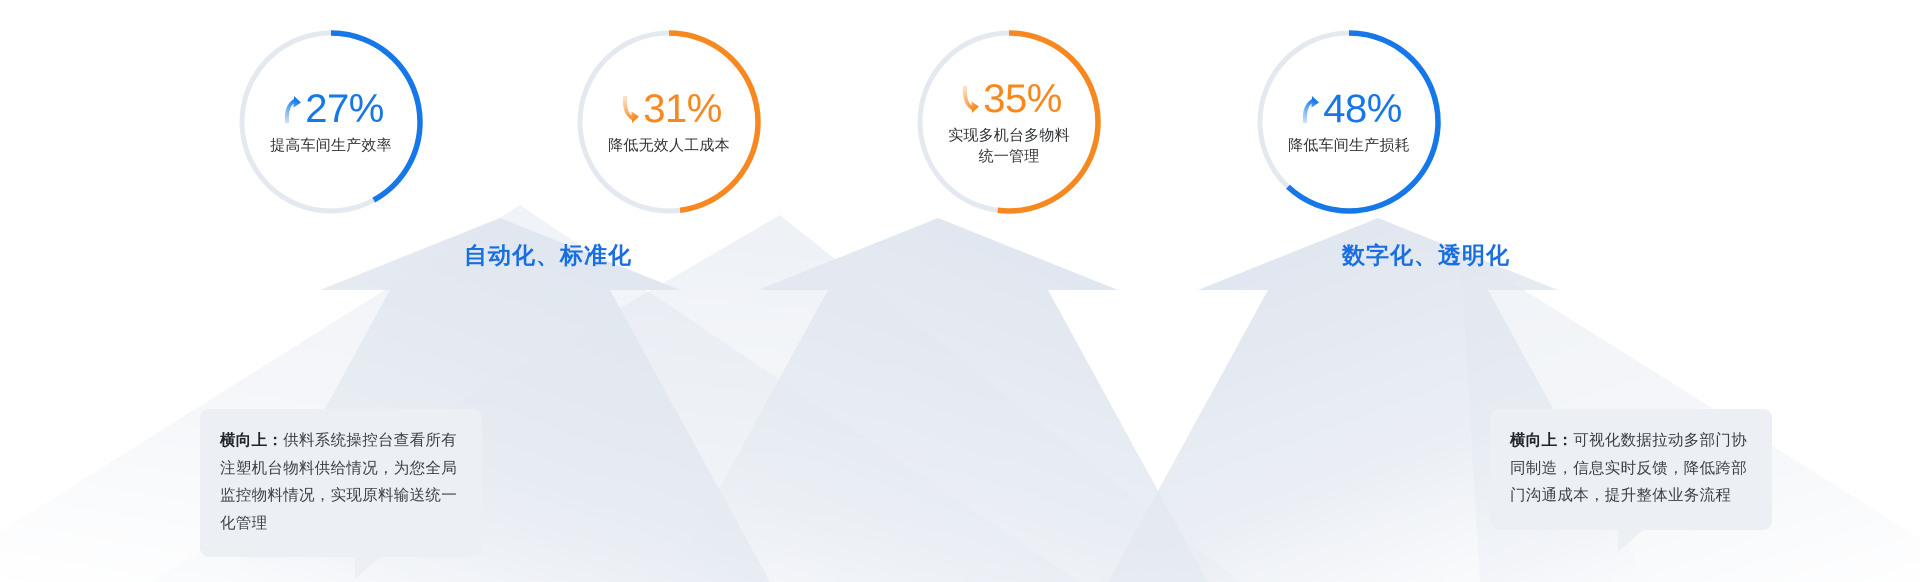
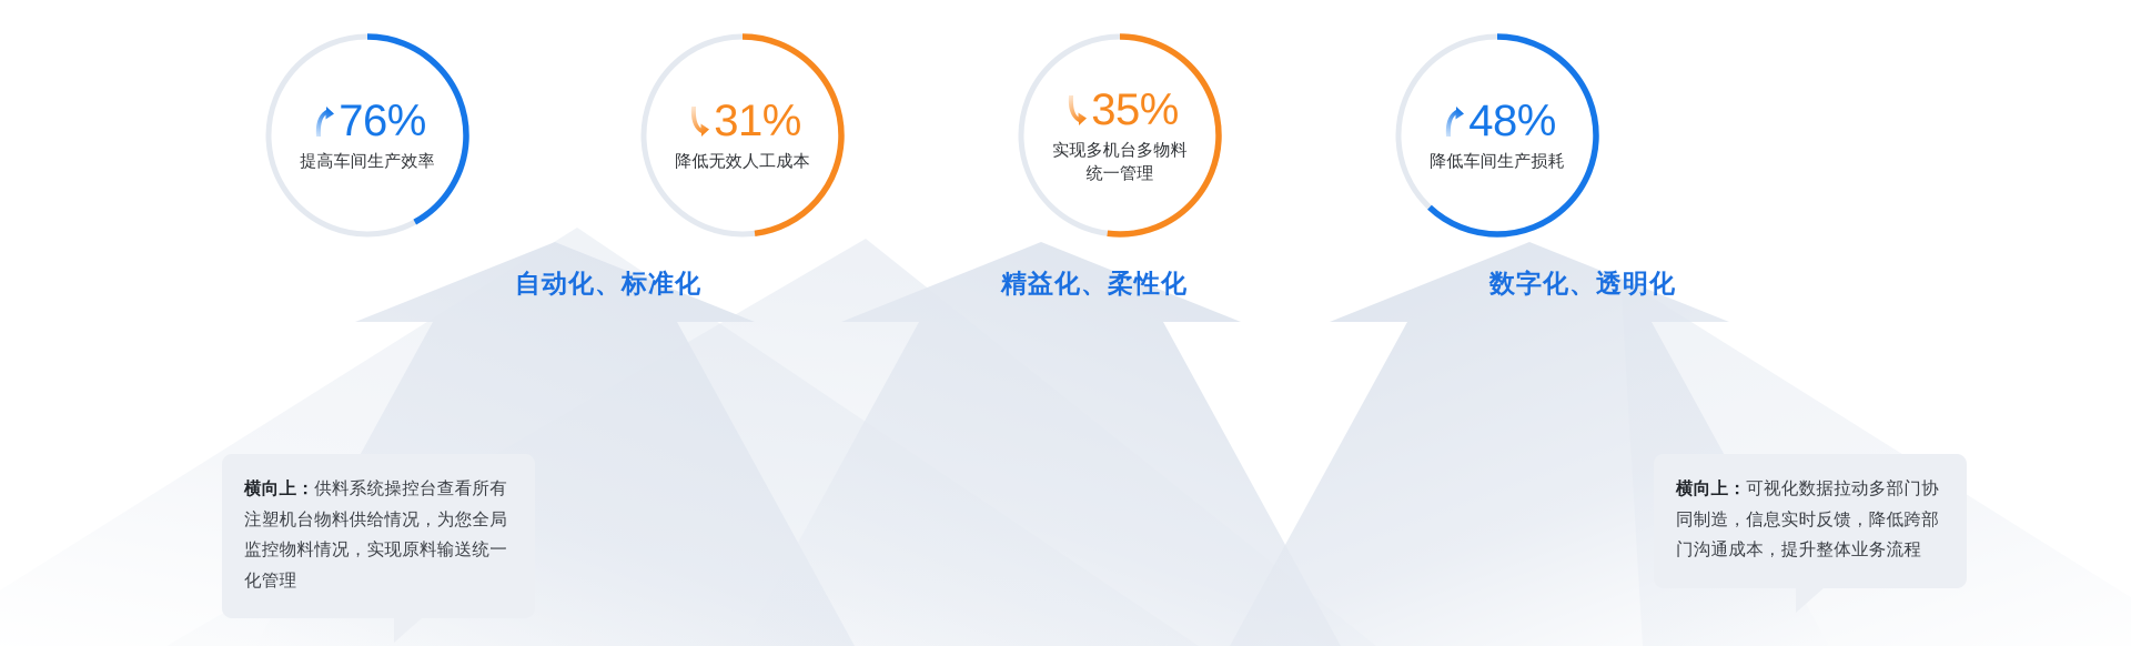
- 27%
+ 76%
  提高车间生产效率
  31%
  降低无效人工成本
  35%
  实现多机台多物料
  统一管理
  48%
  降低车间生产损耗
  自动化、标准化
+ 精益化、柔性化
  数字化、透明化
  横向上：供料系统操控台查看所有注塑机台物料供给情况，为您全局监控物料情况，实现原料输送统一化管理
  横向上：可视化数据拉动多部门协同制造，信息实时反馈，降低跨部门沟通成本，提升整体业务流程
